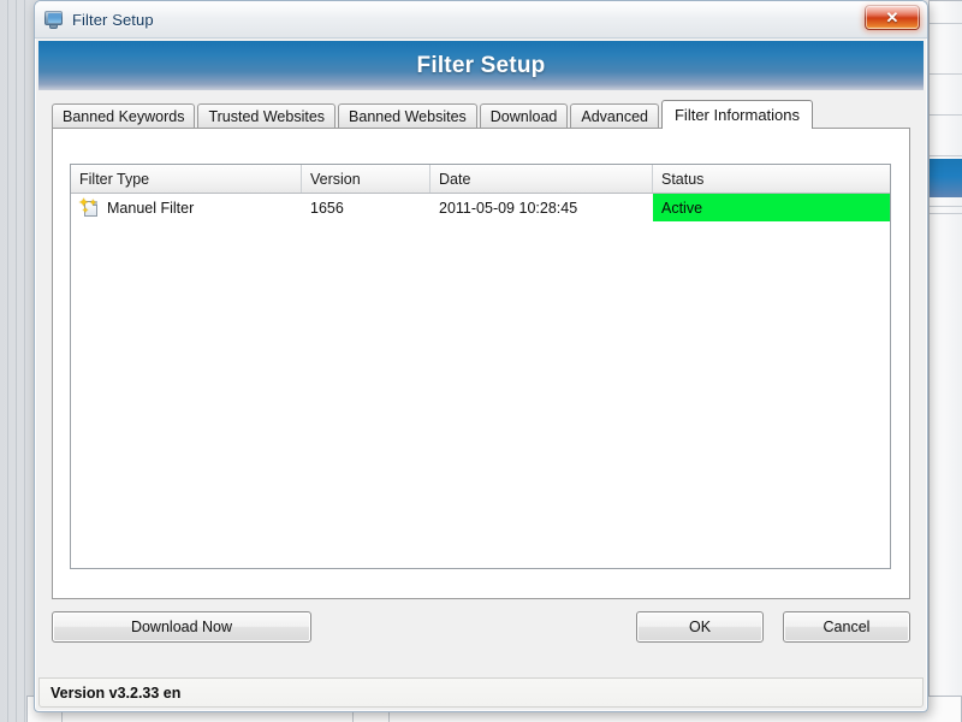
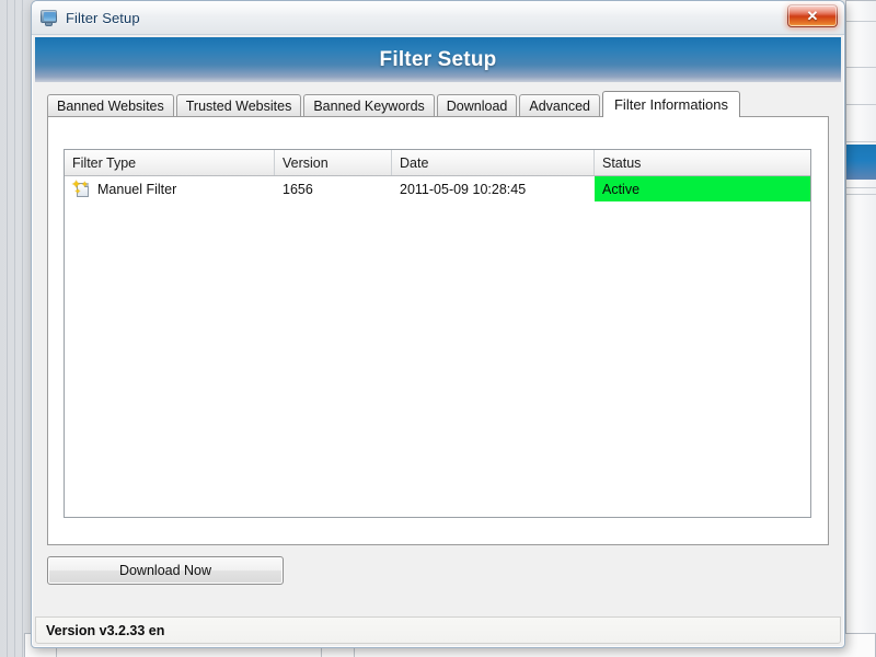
  Filter Setup
  Filter Setup
- Banned Keywords
+ Banned Websites
  Trusted Websites
- Banned Websites
+ Banned Keywords
  Download
  Advanced
  Filter Informations
  Filter Type
  Version
  Date
  Status
  ✦
  ✦
  Manuel Filter
  1656
  2011-05-09 10:28:45
  Active
  Download Now
- OK
- Cancel
  Version v3.2.33 en
